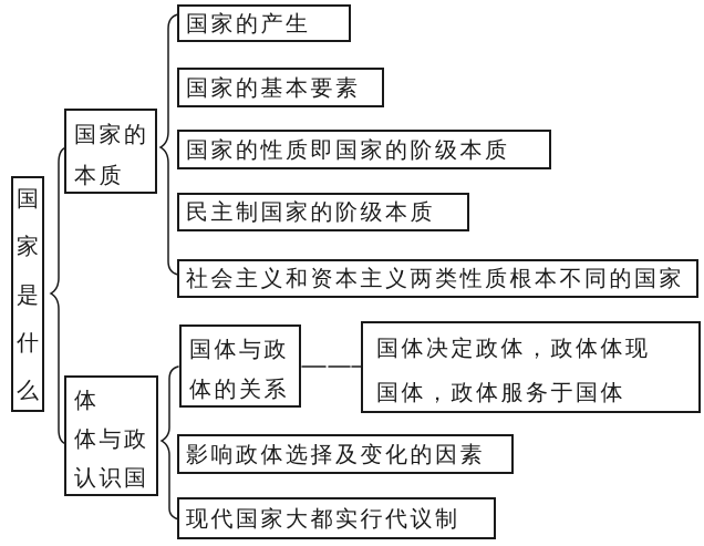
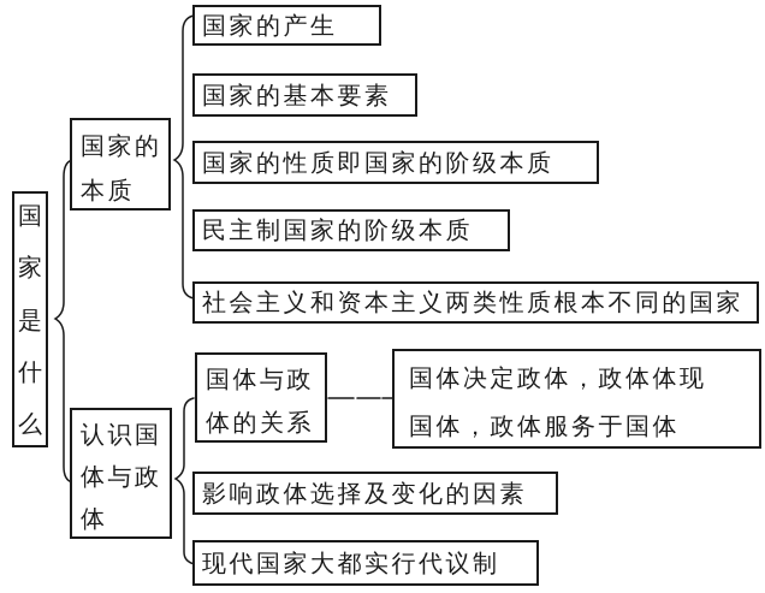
  国
  家
  是
  什
  么
  国家的
  本质
  国家的产生
  国家的基本要素
  国家的性质即国家的阶级本质
  民主制国家的阶级本质
  社会主义和资本主义两类性质根本不同的国家
- 体
+ 认识国
  体与政
- 认识国
+ 体
  国体与政
  体的关系
  国体决定政体，政体体现
  国体，政体服务于国体
  影响政体选择及变化的因素
  现代国家大都实行代议制
